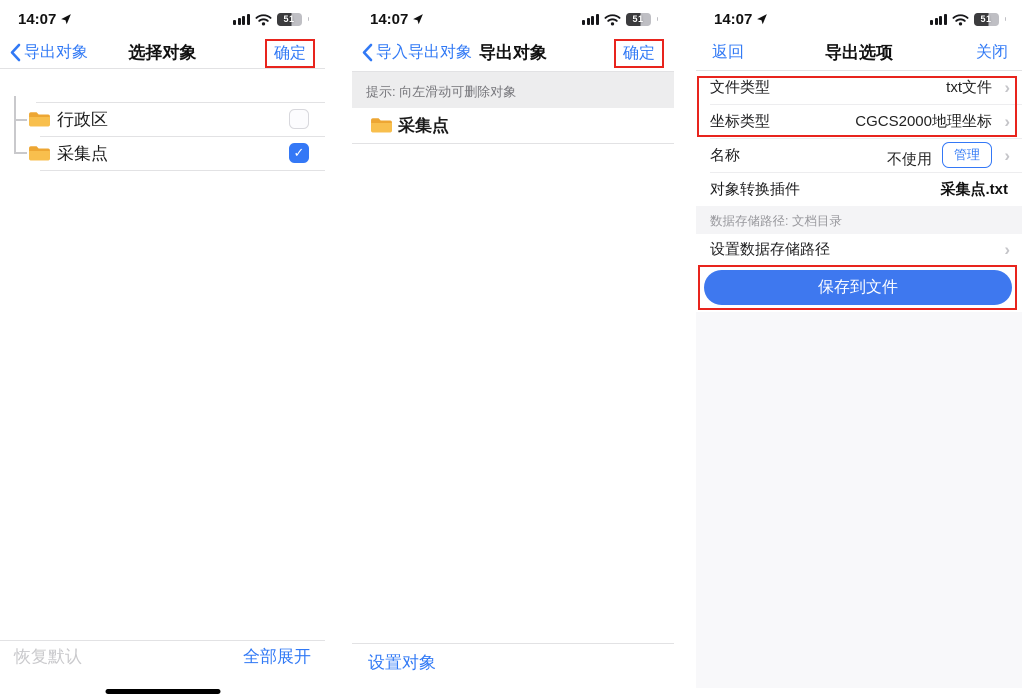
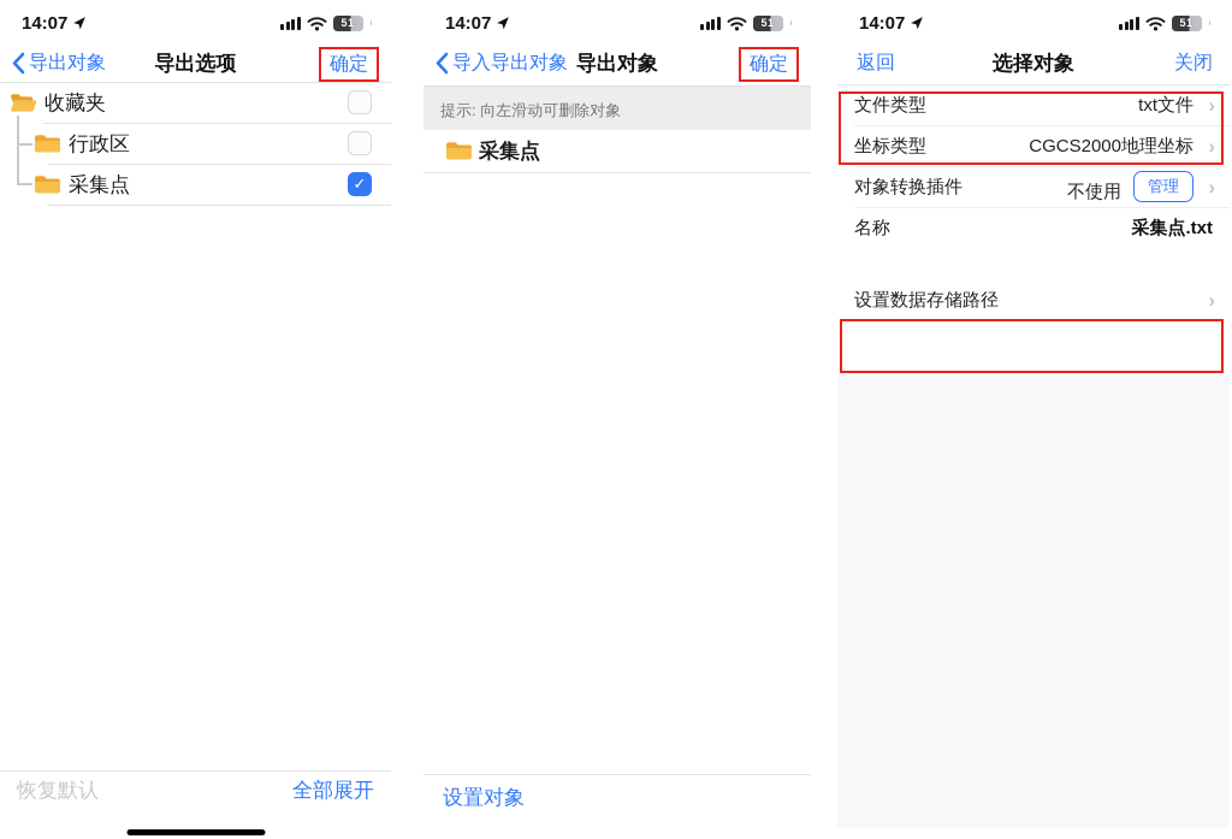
  14:07
  51
  导出对象
- 选择对象
+ 导出选项
  确定
+ 收藏夹
  行政区
  采集点
  ✓
  恢复默认
  全部展开
  14:07
  51
  导入导出对象
  导出对象
  确定
  提示: 向左滑动可删除对象
  采集点
  设置对象
  14:07
  51
  返回
- 导出选项
+ 选择对象
  关闭
  文件类型
  txt文件
  ›
  坐标类型
  CGCS2000地理坐标
  ›
- 名称
+ 对象转换插件
  不使用
  管理
  ›
- 对象转换插件
+ 名称
  采集点.txt
- 数据存储路径: 文档目录
  设置数据存储路径
  ›
- 保存到文件
